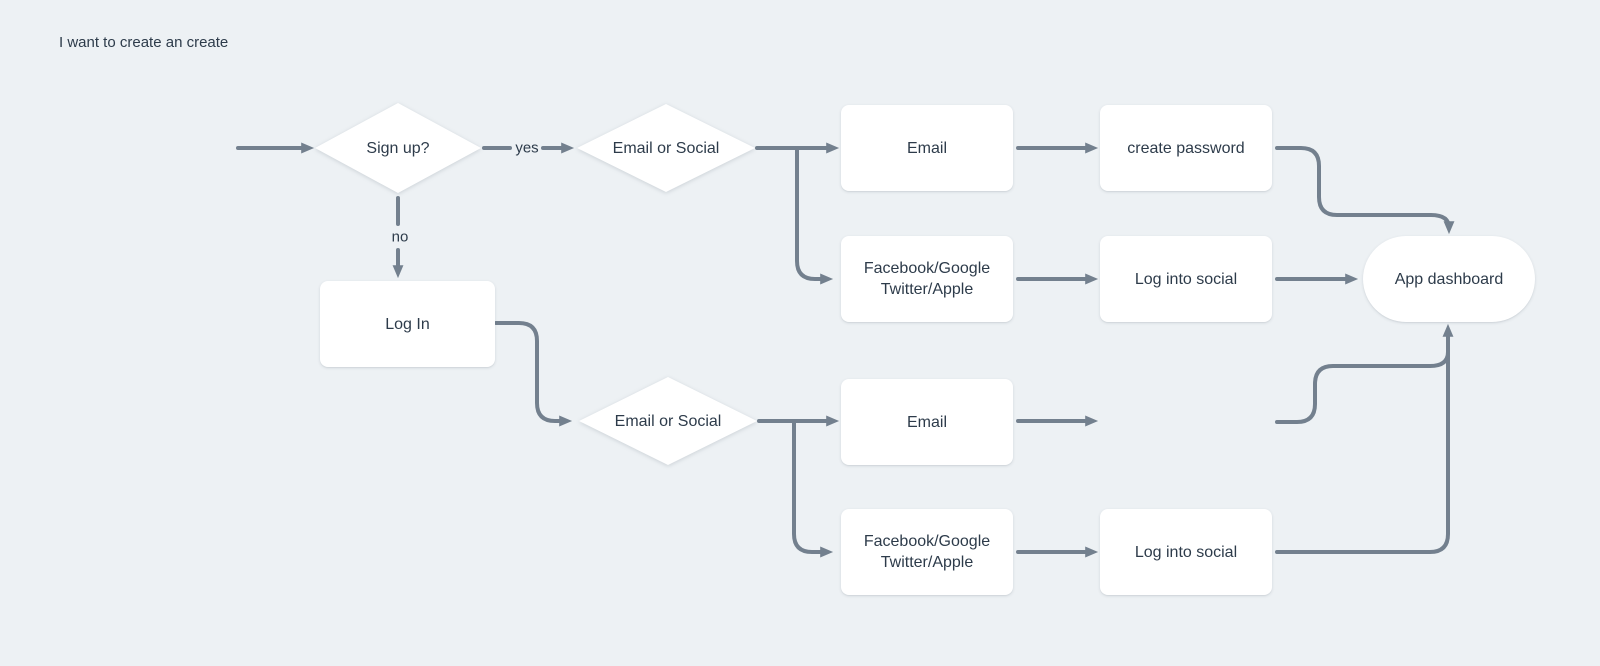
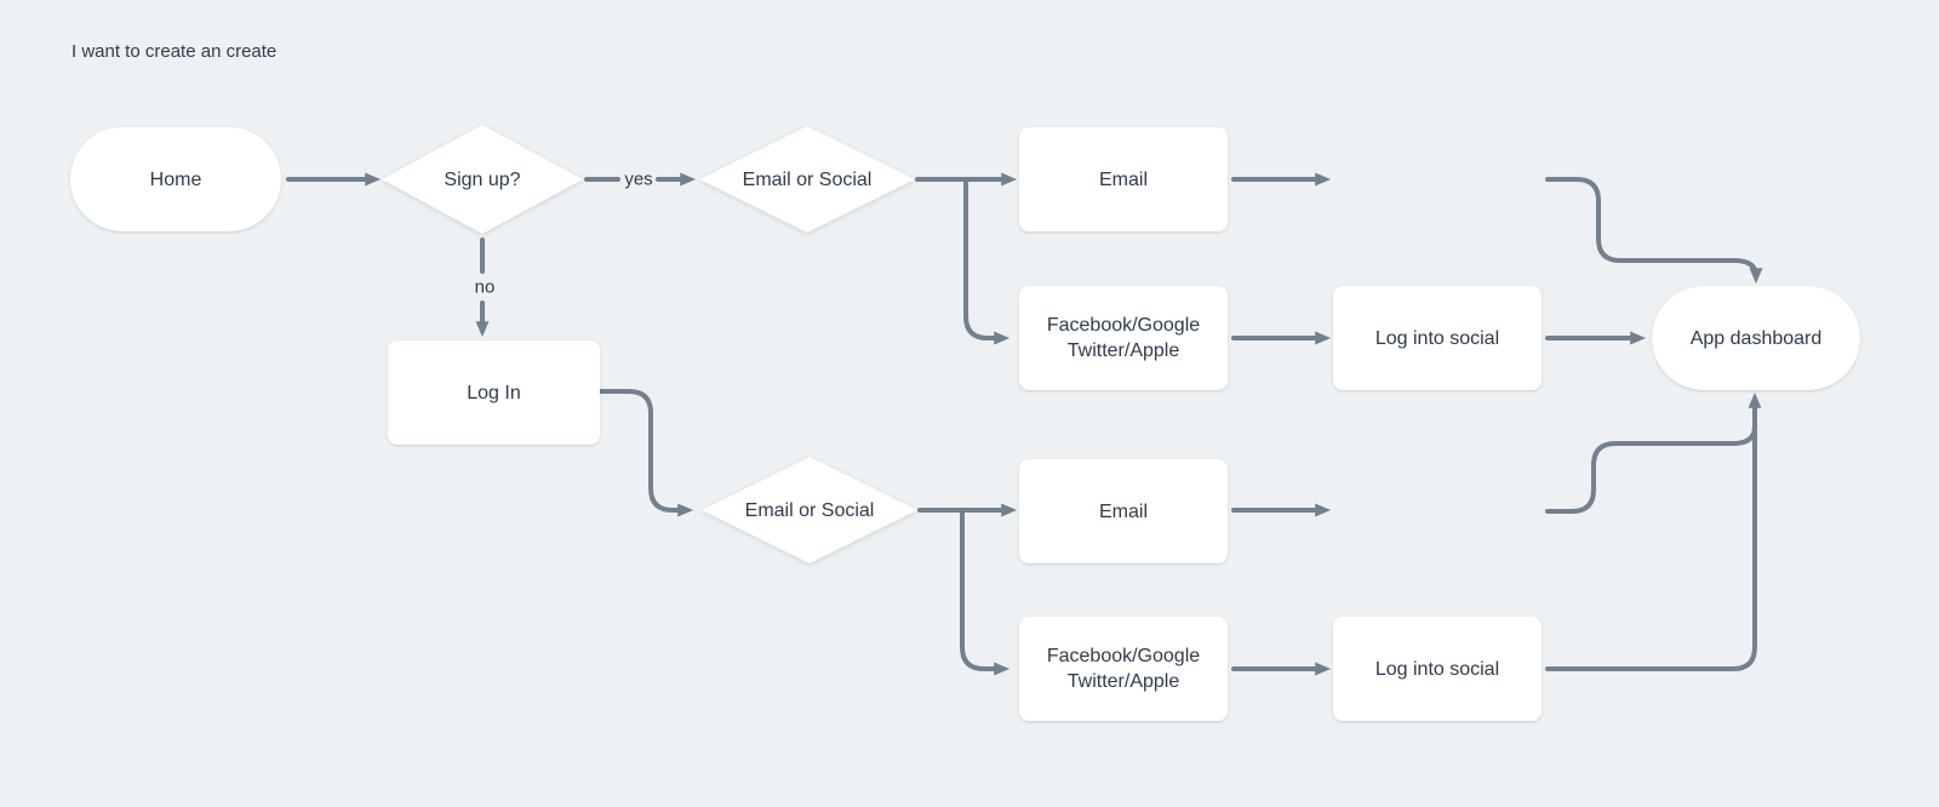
  I want to create an create
+ Home
  Sign up?
  yes
  Email or Social
  Email
- create password
  Facebook/Google
  Twitter/Apple
  Log into social
  App dashboard
  no
  Log In
  Email or Social
  Email
  Facebook/Google
  Twitter/Apple
  Log into social
